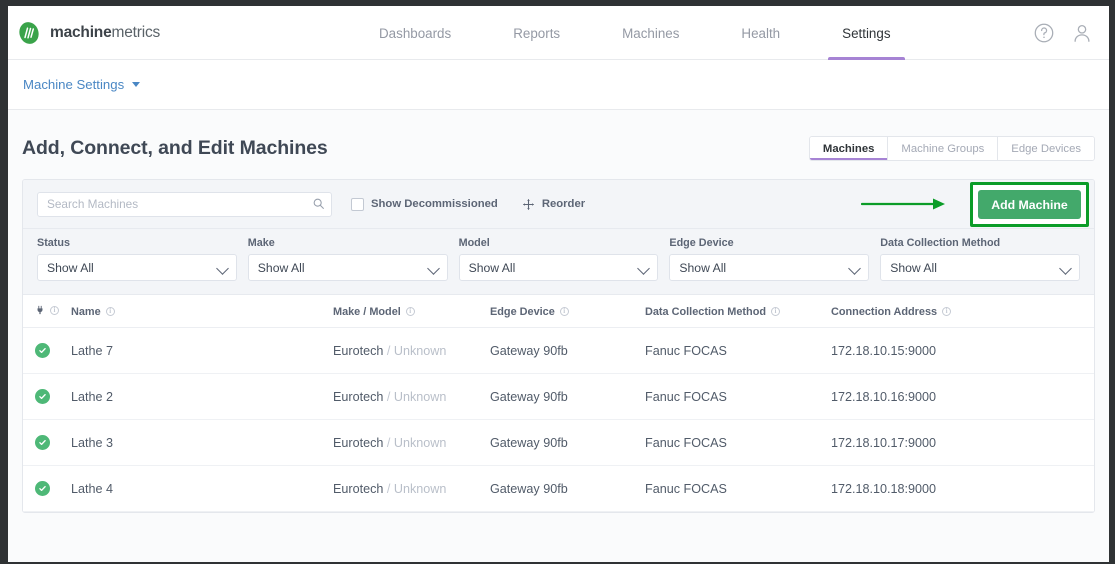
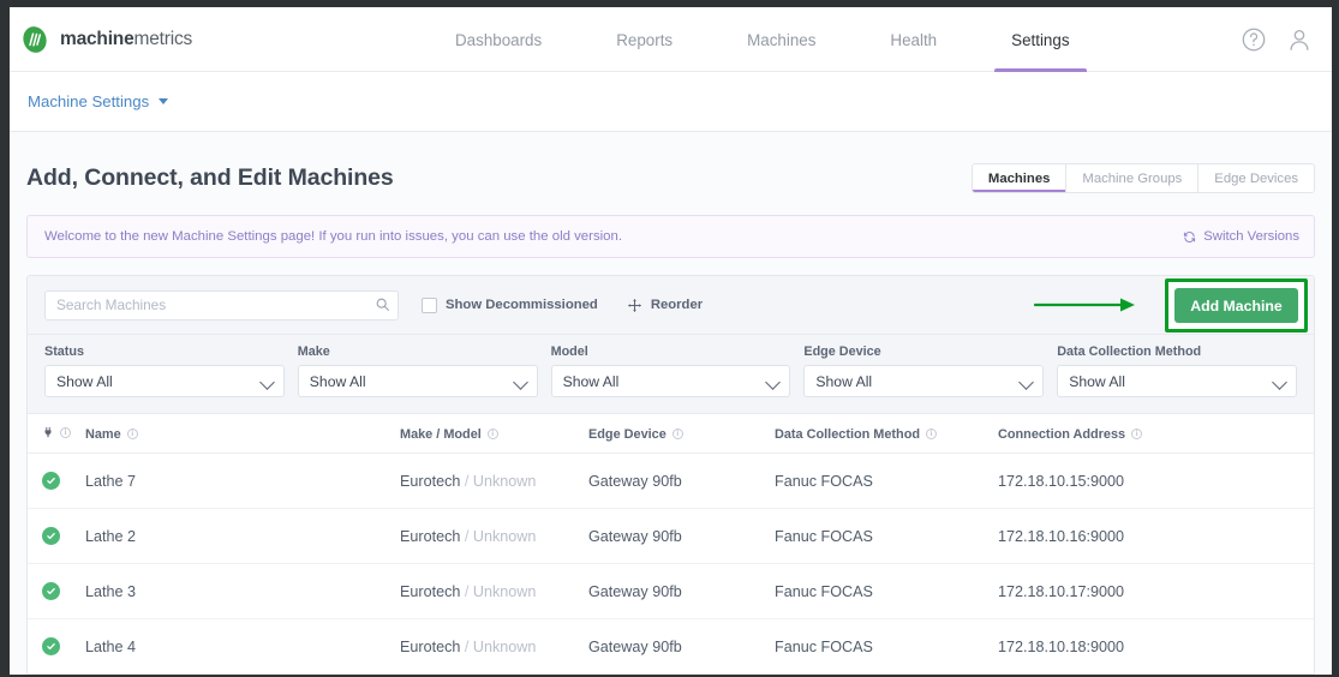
  machinemetrics
  Dashboards
  Reports
  Machines
  Health
  Settings
  Machine Settings
  Add, Connect, and Edit Machines
  Machines
  Machine Groups
  Edge Devices
+ Welcome to the new Machine Settings page! If you run into issues, you can use the old version.
+ Switch Versions
  Search Machines
  Show Decommissioned
  Reorder
  Add Machine
  Status
  Show All
  Make
  Show All
  Model
  Show All
  Edge Device
  Show All
  Data Collection Method
  Show All
  i	Name i	Make / Model i	Edge Device i	Data Collection Method i	Connection Address i
  	Lathe 7	Eurotech / Unknown	Gateway 90fb	Fanuc FOCAS	172.18.10.15:9000
  	Lathe 2	Eurotech / Unknown	Gateway 90fb	Fanuc FOCAS	172.18.10.16:9000
  	Lathe 3	Eurotech / Unknown	Gateway 90fb	Fanuc FOCAS	172.18.10.17:9000
  	Lathe 4	Eurotech / Unknown	Gateway 90fb	Fanuc FOCAS	172.18.10.18:9000
